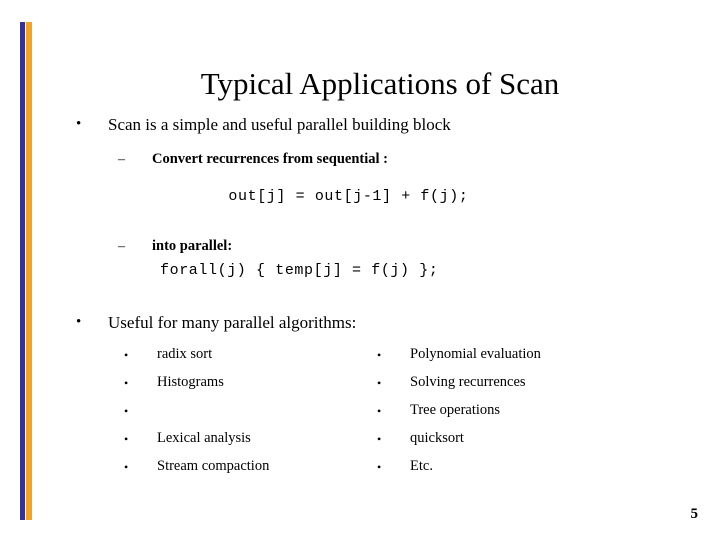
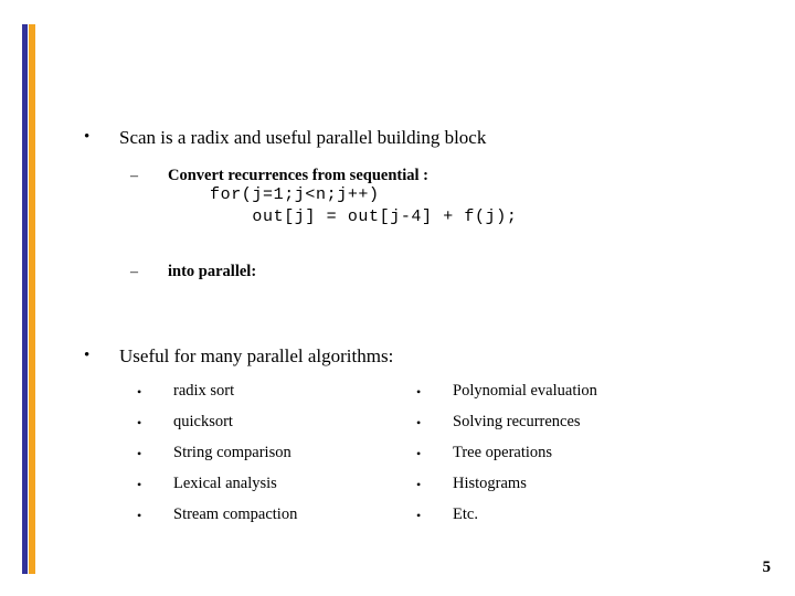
- Typical Applications of Scan
  •
- Scan is a simple and useful parallel building block
+ Scan is a radix and useful parallel building block
  –
  Convert recurrences from sequential :
+ for(j=1;j<n;j++)
- out[j] = out[j-1] + f(j);
+ out[j] = out[j-4] + f(j);
  –
  into parallel:
- forall(j) { temp[j] = f(j) };
  •
  Useful for many parallel algorithms:
  •
  radix sort
  •
- Histograms
+ quicksort
  •
+ String comparison
  •
  Lexical analysis
  •
  Stream compaction
  •
  Polynomial evaluation
  •
  Solving recurrences
  •
  Tree operations
  •
- quicksort
+ Histograms
  •
  Etc.
  5
